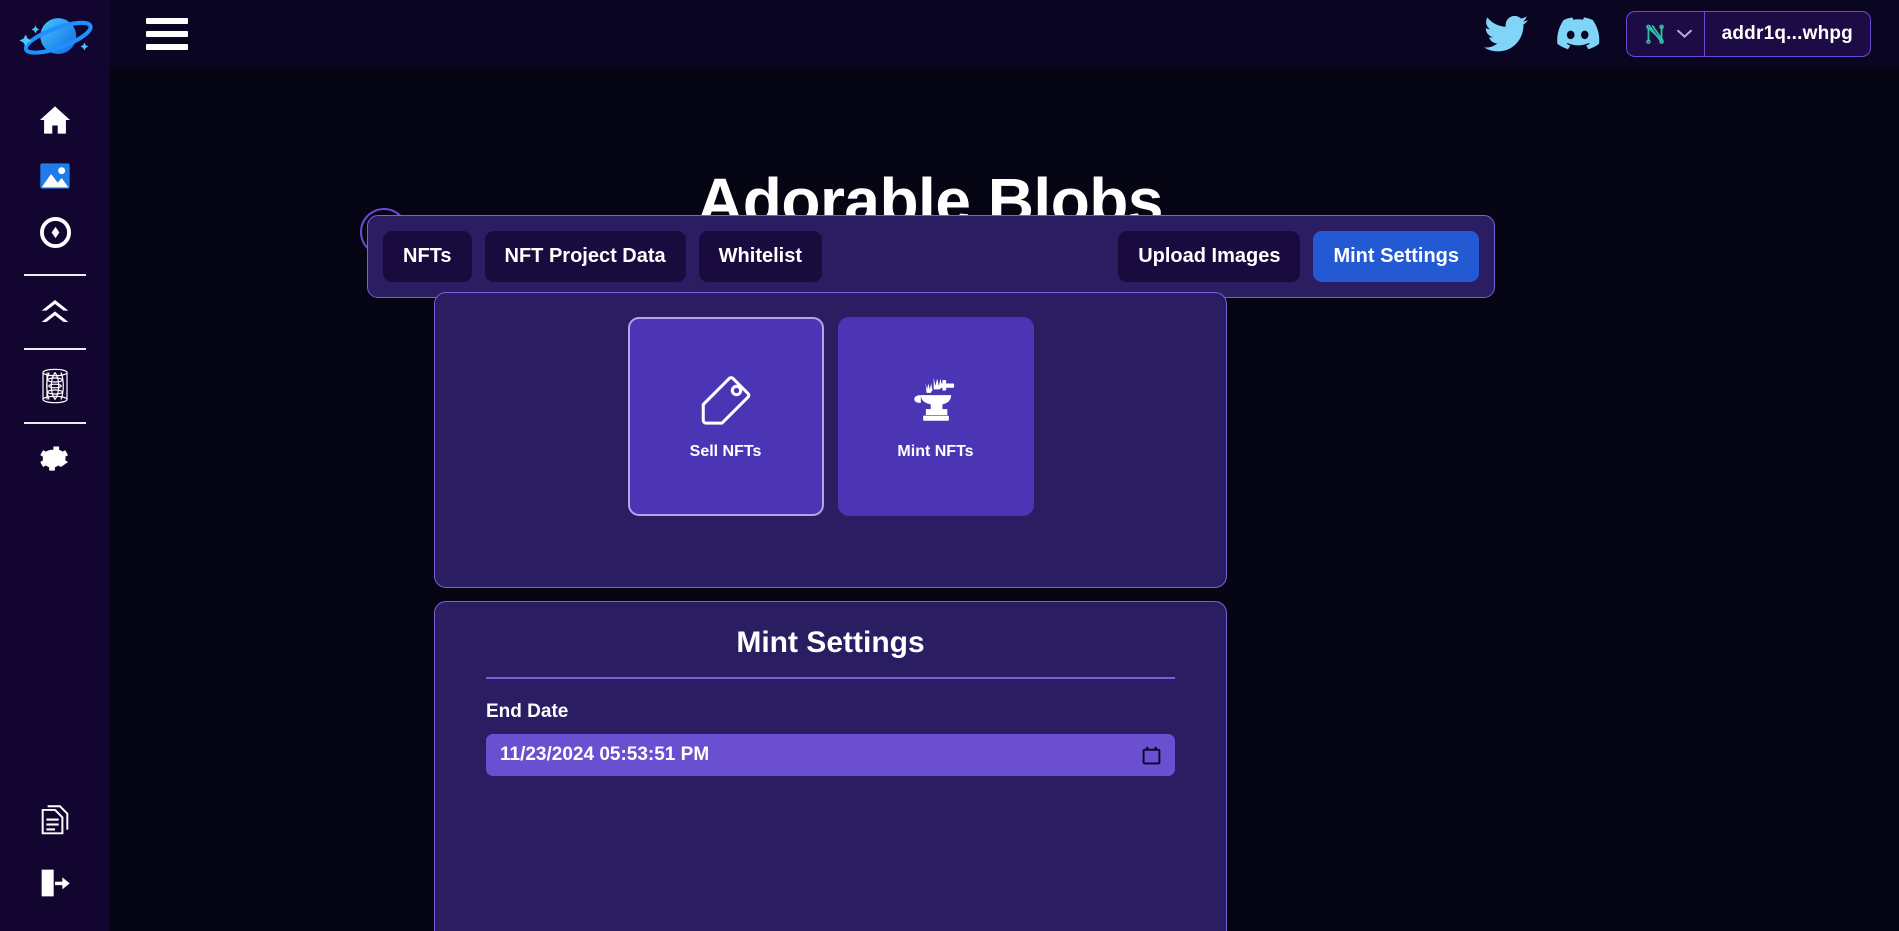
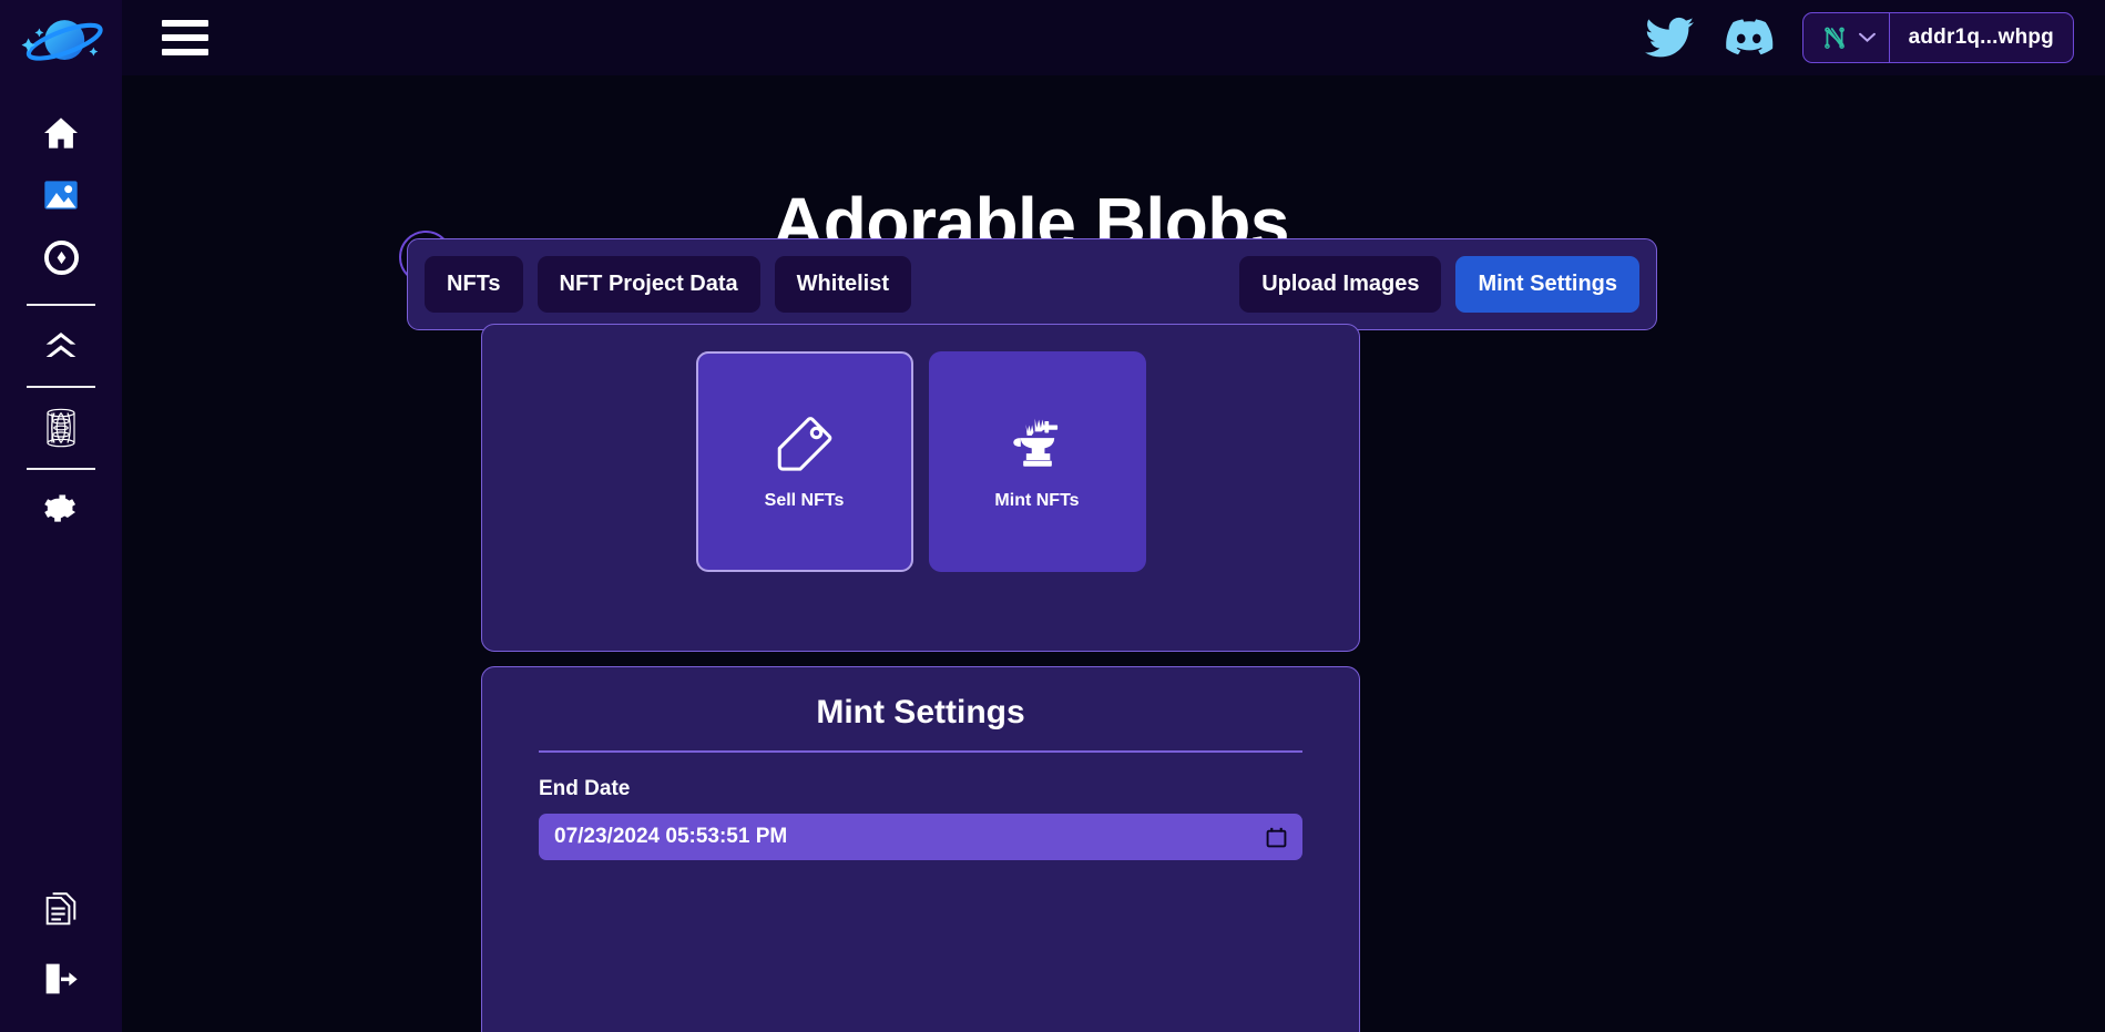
  addr1q...whpg
  Adorable Blobs
  NFTs
  NFT Project Data
  Whitelist
  Upload Images
  Mint Settings
  Sell NFTs
  Mint NFTs
  Mint Settings
  End Date
- 11/23/2024 05:53:51 PM
+ 07/23/2024 05:53:51 PM
